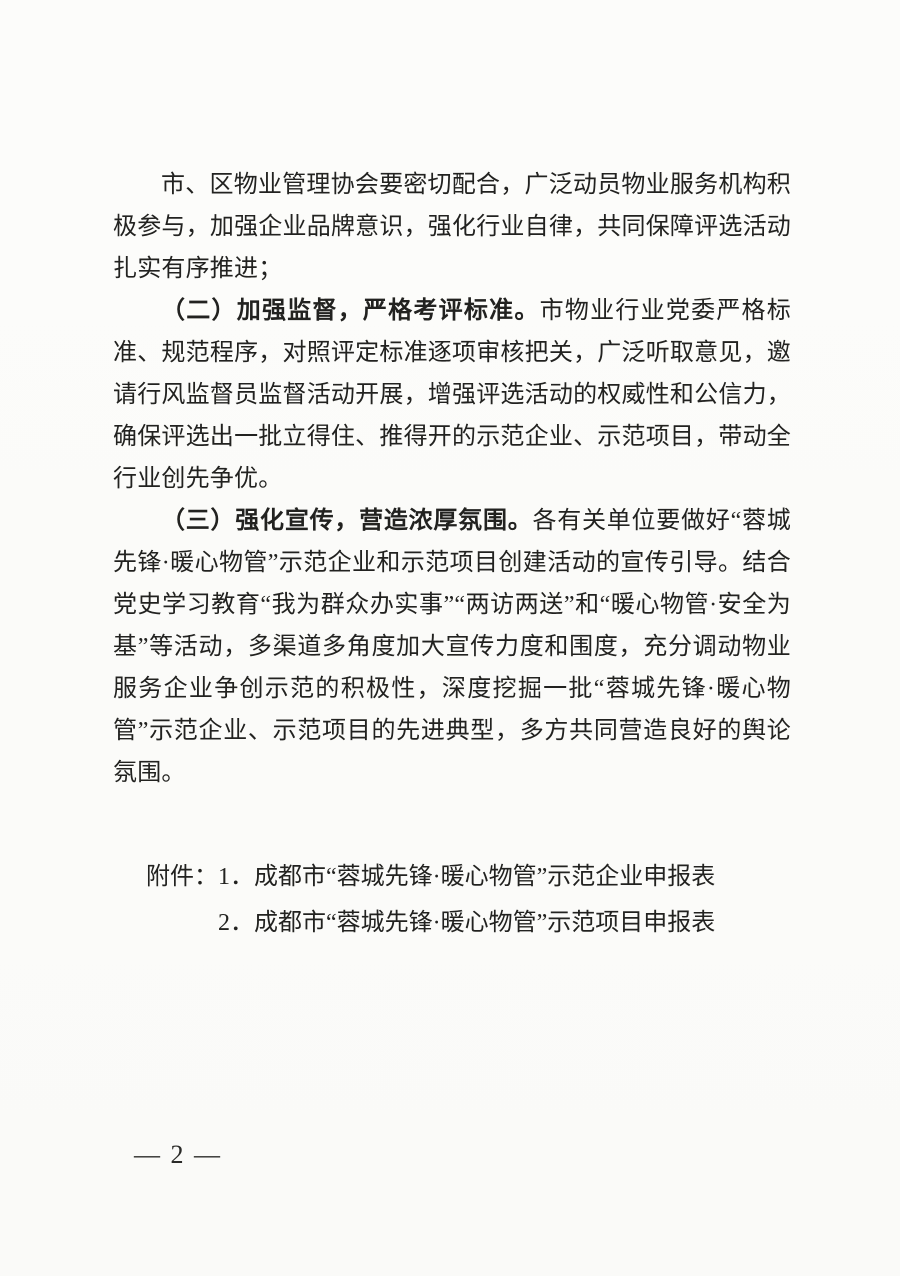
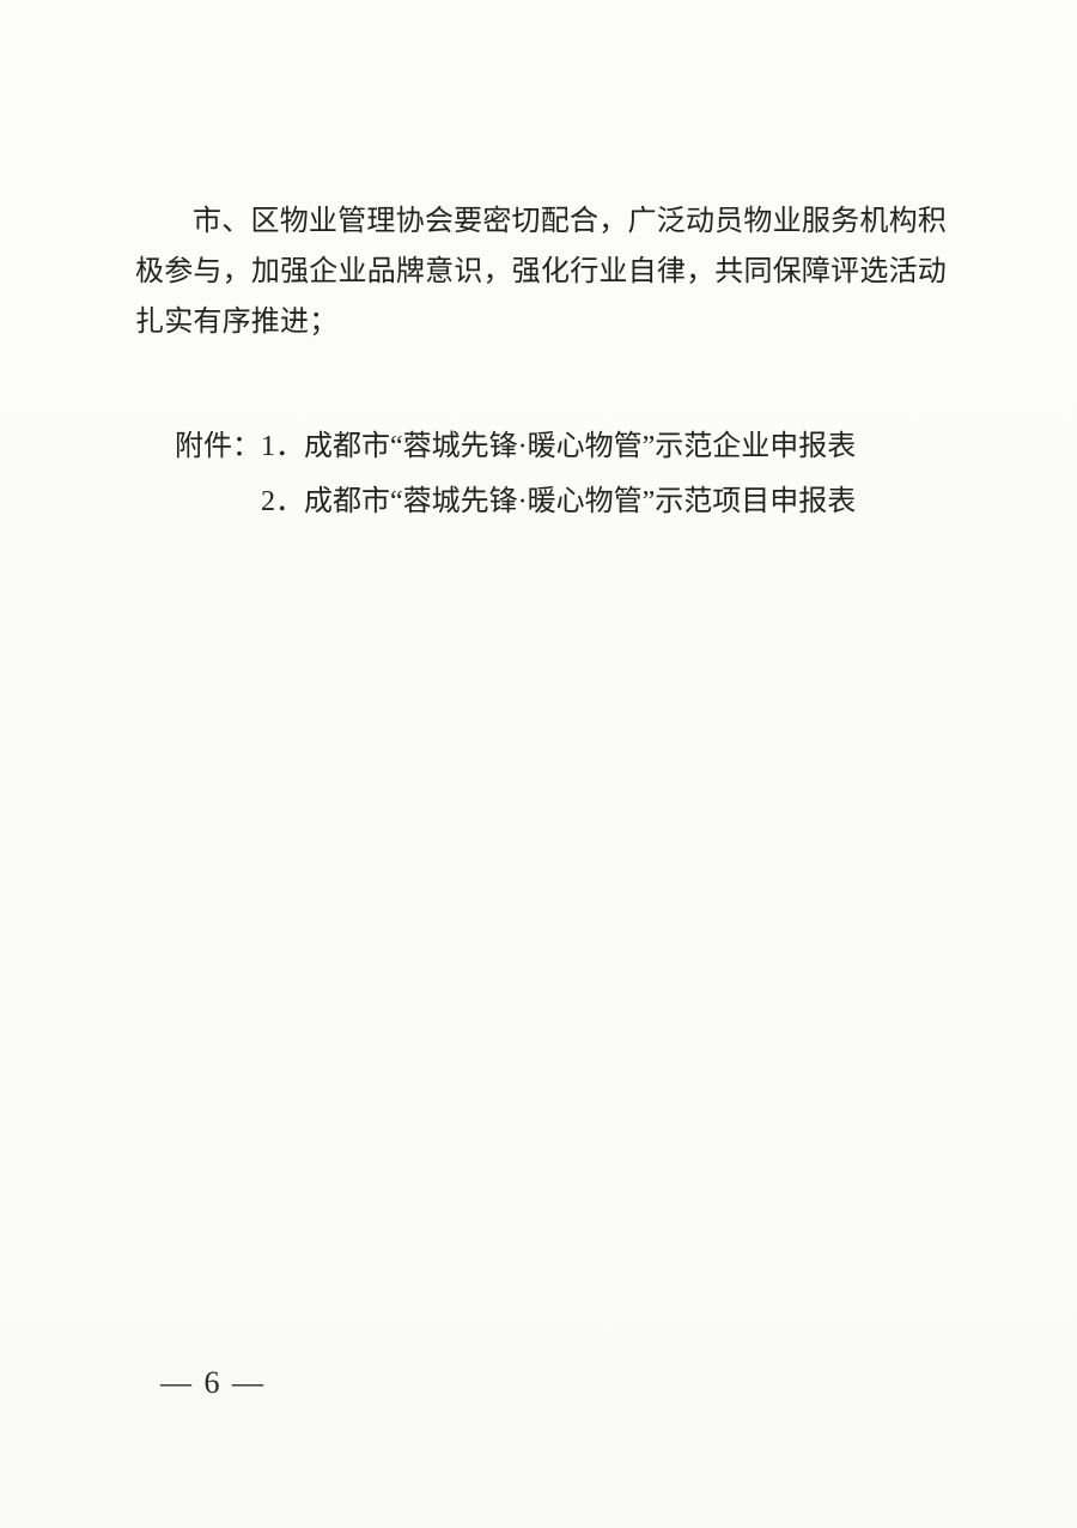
  市、区物业管理协会要密切配合，广泛动员物业服务机构积极参与，加强企业品牌意识，强化行业自律，共同保障评选活动扎实有序推进；
- （二）加强监督，严格考评标准。市物业行业党委严格标准、规范程序，对照评定标准逐项审核把关，广泛听取意见，邀请行风监督员监督活动开展，增强评选活动的权威性和公信力，确保评选出一批立得住、推得开的示范企业、示范项目，带动全行业创先争优。
- （三）强化宣传，营造浓厚氛围。各有关单位要做好“蓉城先锋·暖心物管”示范企业和示范项目创建活动的宣传引导。结合党史学习教育“我为群众办实事”“两访两送”和“暖心物管·安全为基”等活动，多渠道多角度加大宣传力度和围度，充分调动物业服务企业争创示范的积极性，深度挖掘一批“蓉城先锋·暖心物管”示范企业、示范项目的先进典型，多方共同营造良好的舆论氛围。
  附件：1．成都市“蓉城先锋·暖心物管”示范企业申报表
  2．成都市“蓉城先锋·暖心物管”示范项目申报表
- — 2 —
+ — 6 —
